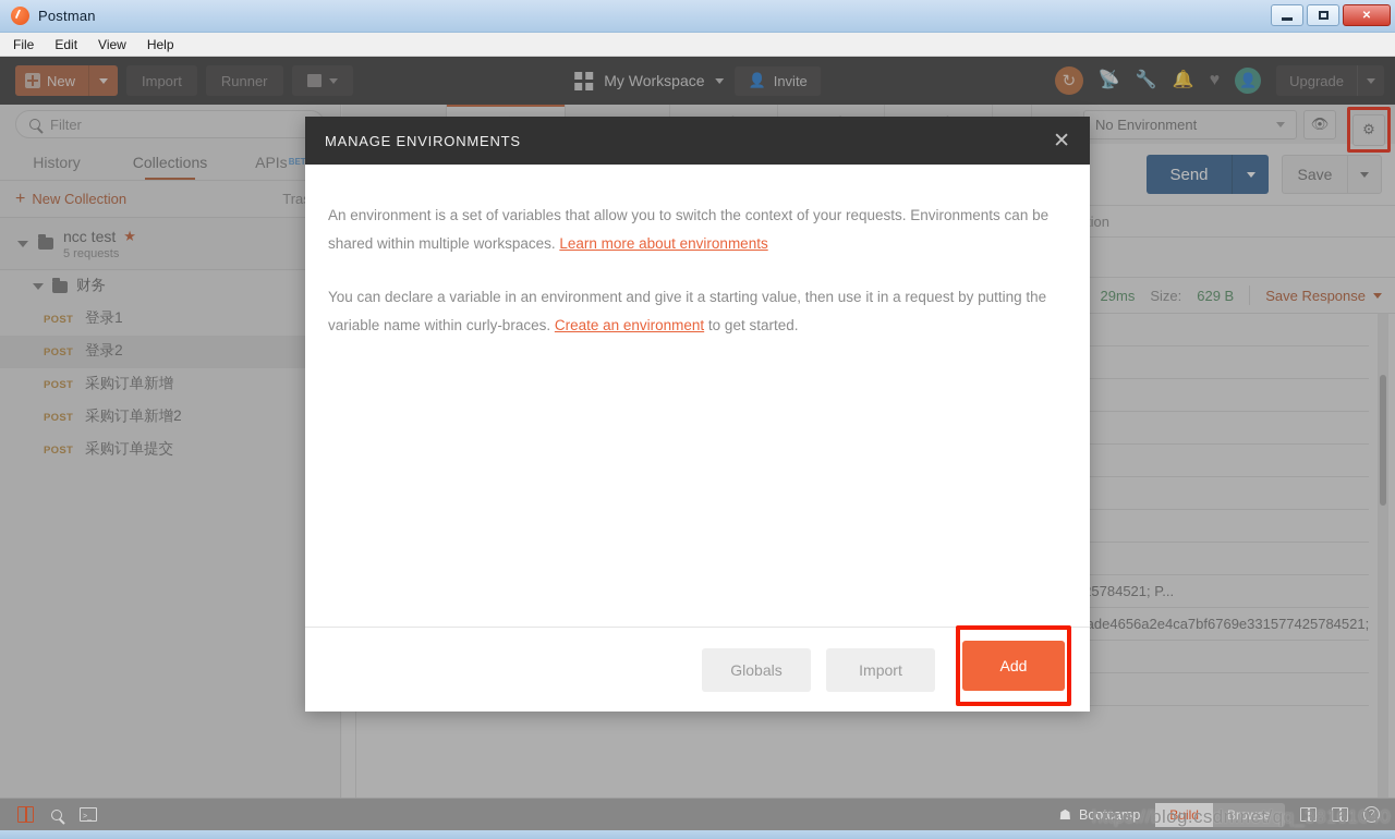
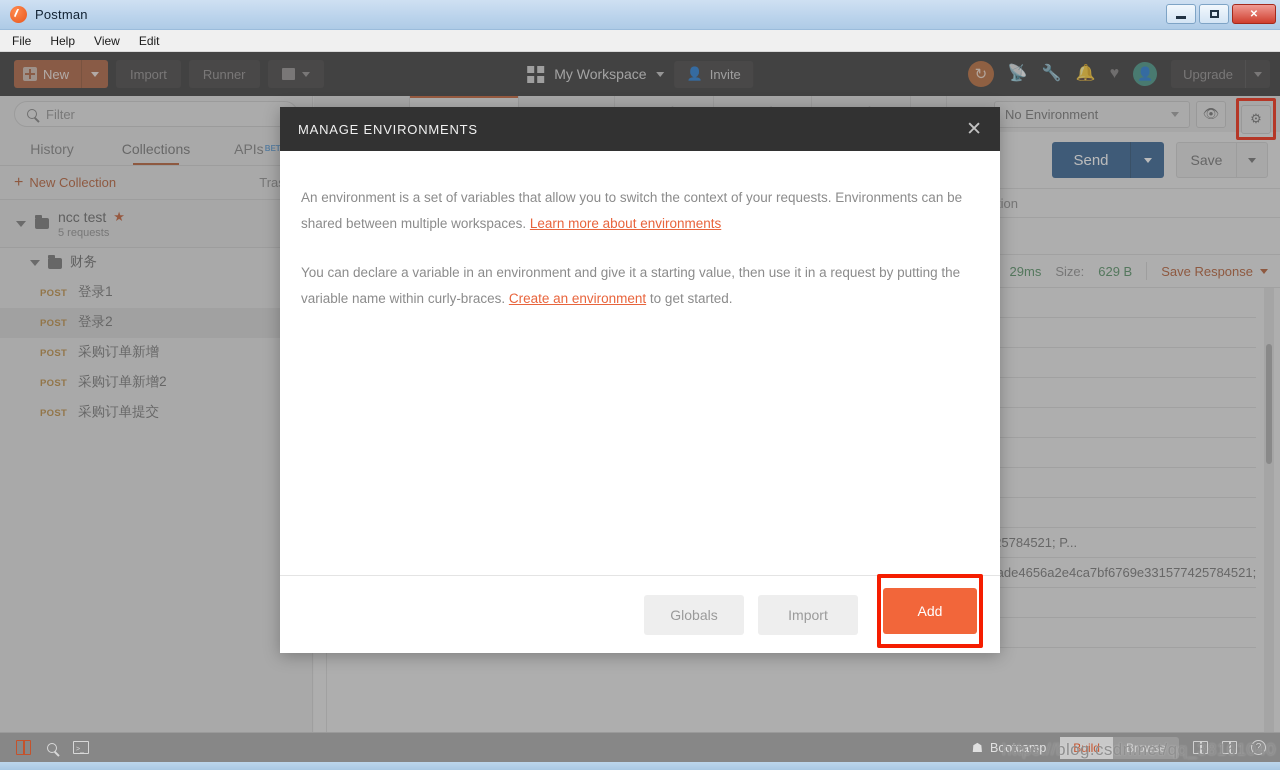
  Postman
  ✕
  File
- Edit
+ Help
  View
- Help
+ Edit
  New
  Import
  Runner
  My Workspace
  👤
  Invite
  ↻
  📡
  🔧
  🔔
  ♥
  👤
  Upgrade
  Filter
  History
  Collections
  APIs
  BET
  +
  New Collection
  ncc test
  ★
  5 requests
  财务
  POST
  登录1
  POST
  登录2
  POST
  采购订单新增
  POST
  采购订单新增2
  POST
  采购订单提交
  No Environment
  👁
  ⚙
  Send
  Save
  29ms
  Size:
  629 B
  Save Response
  MANAGE ENVIRONMENTS
  ✕
- An environment is a set of variables that allow you to switch the context of your requests. Environments can be shared within multiple workspaces. Learn more about environments
+ An environment is a set of variables that allow you to switch the context of your requests. Environments can be shared between multiple workspaces. Learn more about environments
  You can declare a variable in an environment and give it a starting value, then use it in a request by putting the variable name within curly-braces. Create an environment to get started.
  Globals
  Import
  Add
  ☗
  Bootcamp
  Build
  Browse
  ?
  https://blog.csdn.net/qq_38161040
